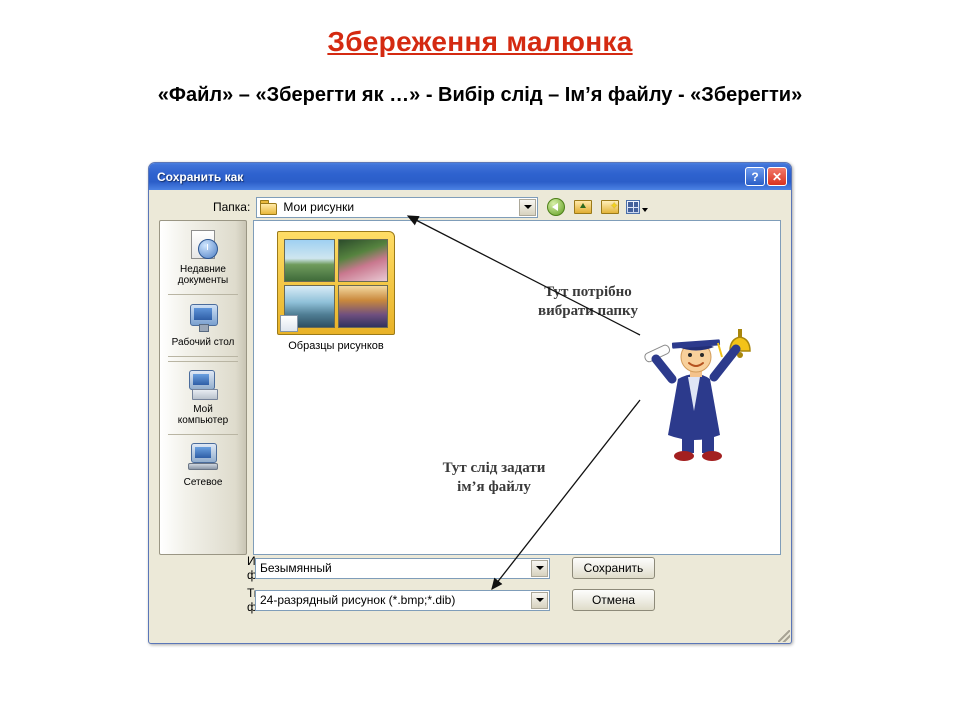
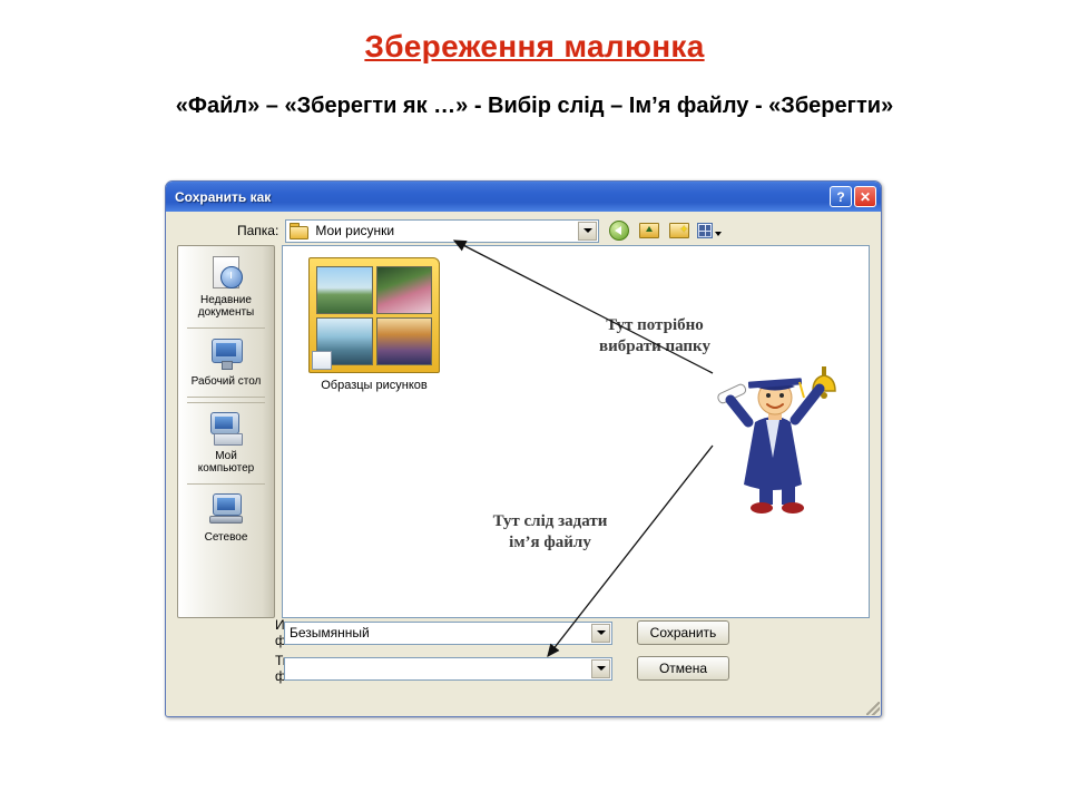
  Збереження малюнка
  «Файл» – «Зберегти як …» - Вибір слід – Ім’я файлу - «Зберегти»
  Сохранить как
  ?
  ✕
  Папка:
  Мои рисунки
  ✦
  Недавние
  документы
  Рабочий стол
  Мой
  компьютер
  Сетевое
  Образцы рисунков
  Тт потрібно
  вибрати папку
  Тут слід задати
  ім’я файлу
  Безымянный
  Сохранить
- 24-разрядный рисунок (*.bmp;*.dib)
  Отмена
